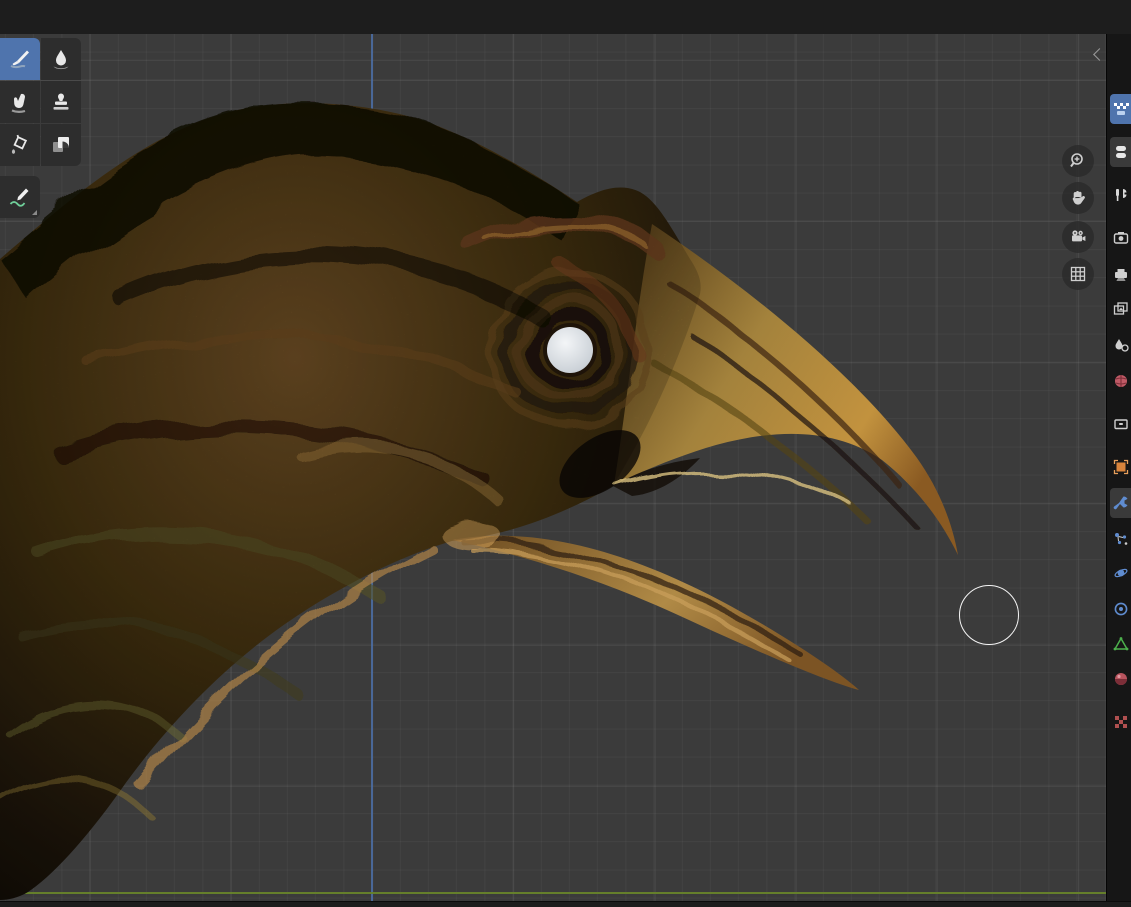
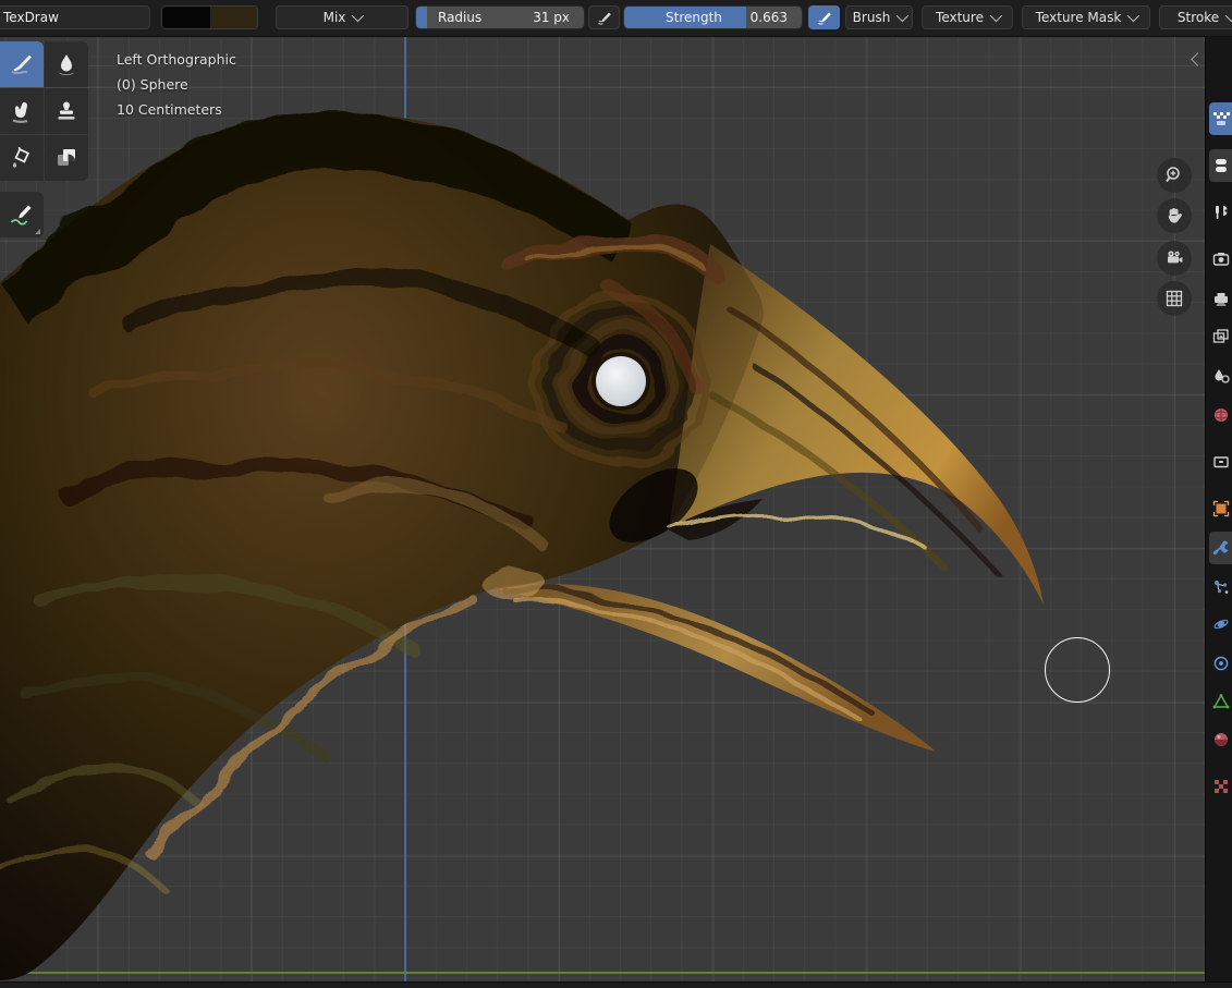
+ TexDraw
+ Mix
+ Radius
+ 31 px
+ Strength
+ 0.663
+ Brush
+ Texture
+ Texture Mask
+ Stroke
+ Left Orthographic
+ (0) Sphere
+ 10 Centimeters
